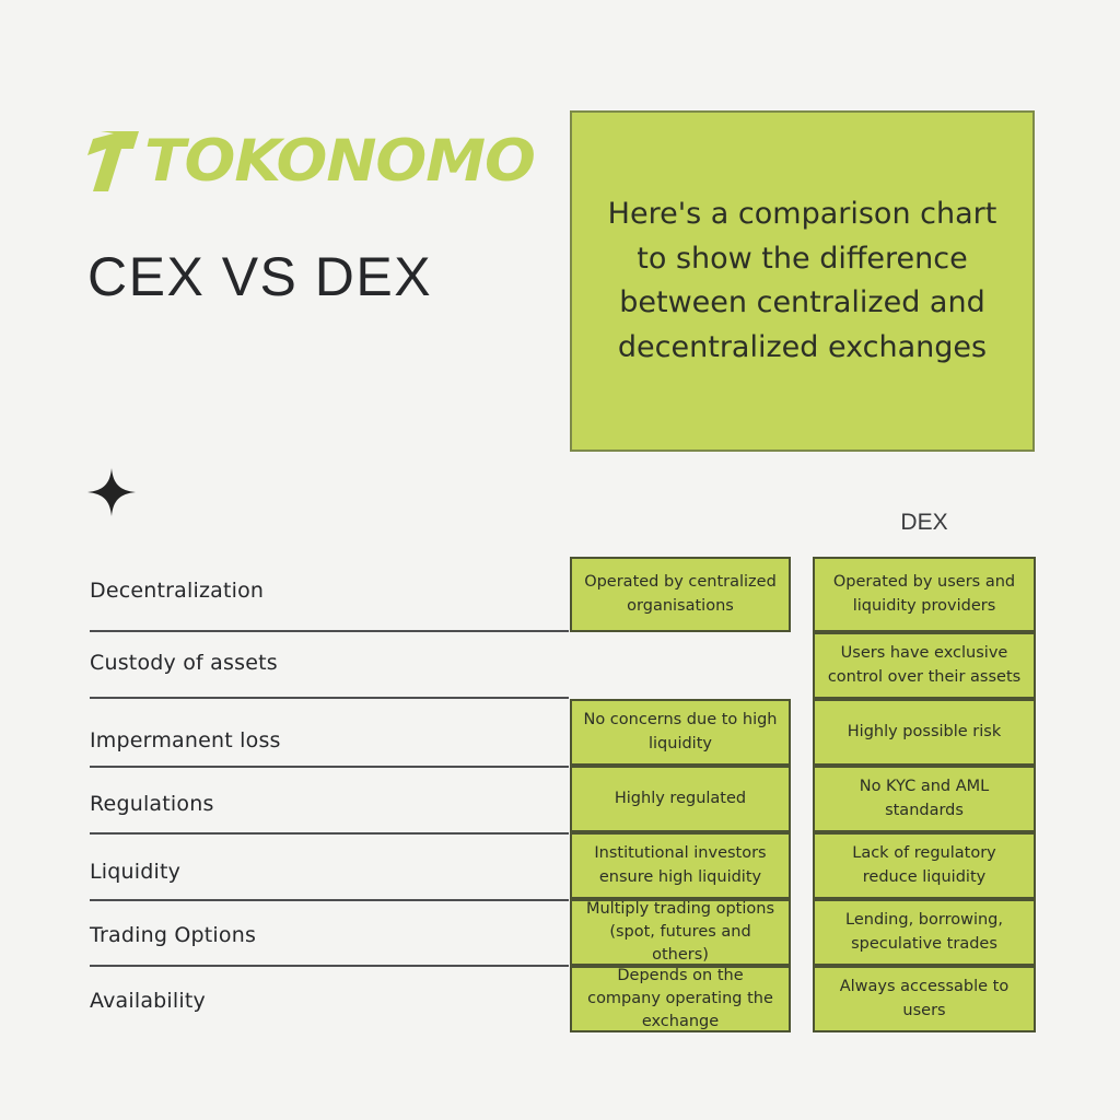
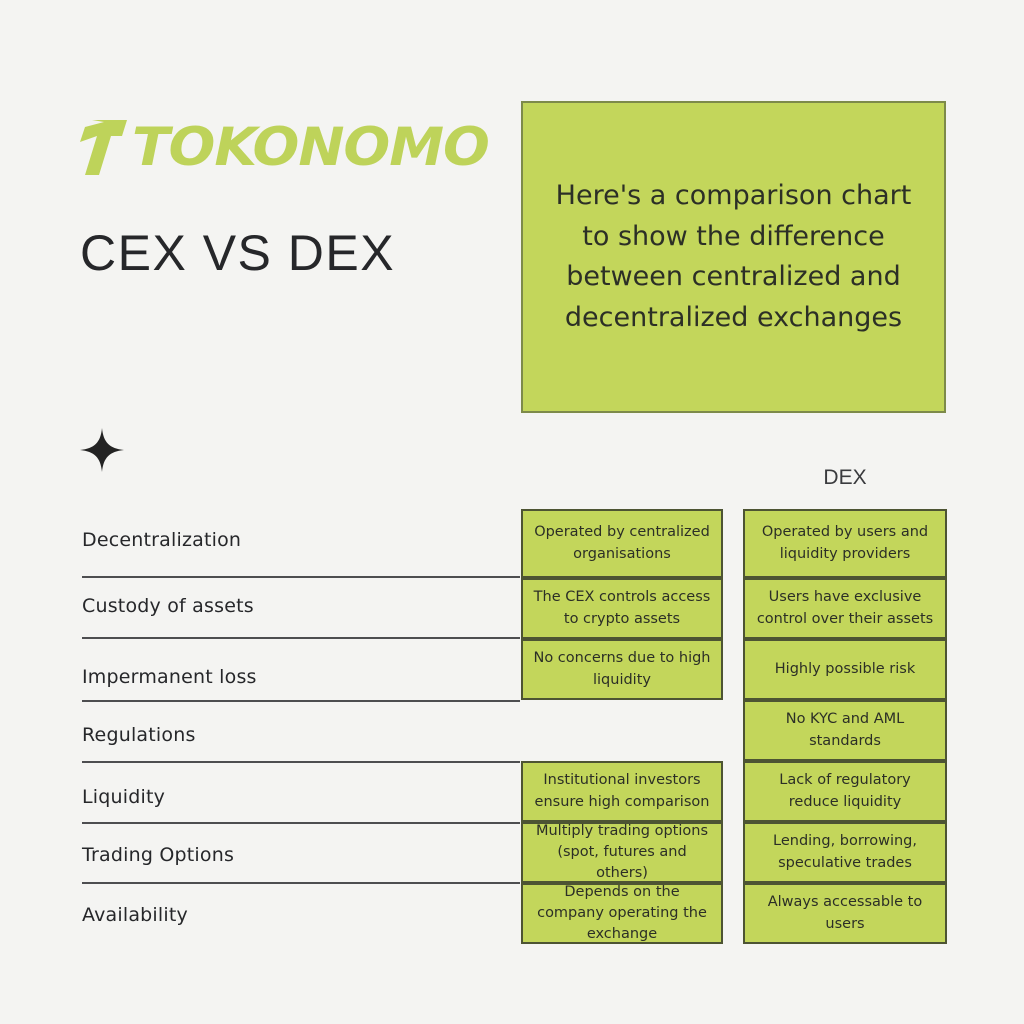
  TOKONOMO
  CEX VS DEX
  Here's a comparison chart to show the difference between centralized and decentralized exchanges
  DEX
  Decentralization
  Operated by centralized organisations
  Operated by users and liquidity providers
  Custody of assets
+ The CEX controls access to crypto assets
  Users have exclusive control over their assets
  Impermanent loss
  No concerns due to high liquidity
  Highly possible risk
  Regulations
- Highly regulated
  No KYC and AML standards
  Liquidity
- Institutional investors ensure high liquidity
+ Institutional investors ensure high comparison
  Lack of regulatory reduce liquidity
  Trading Options
  Multiply trading options (spot, futures and others)
  Lending, borrowing, speculative trades
  Availability
  Depends on the company operating the exchange
  Always accessable to users
